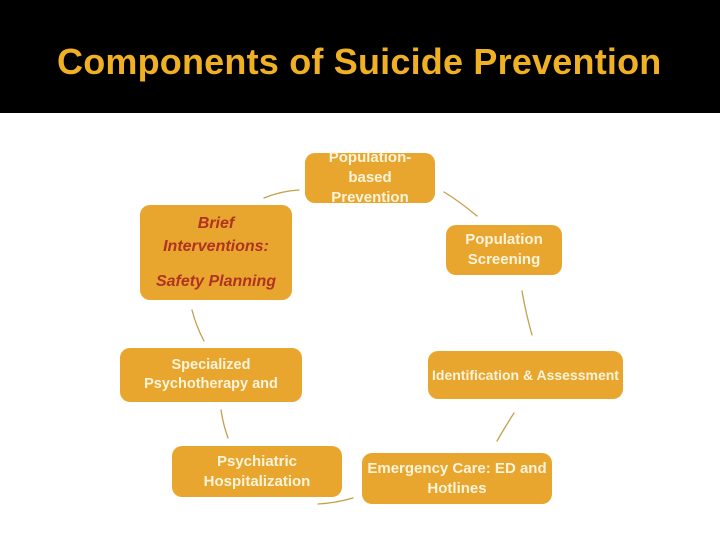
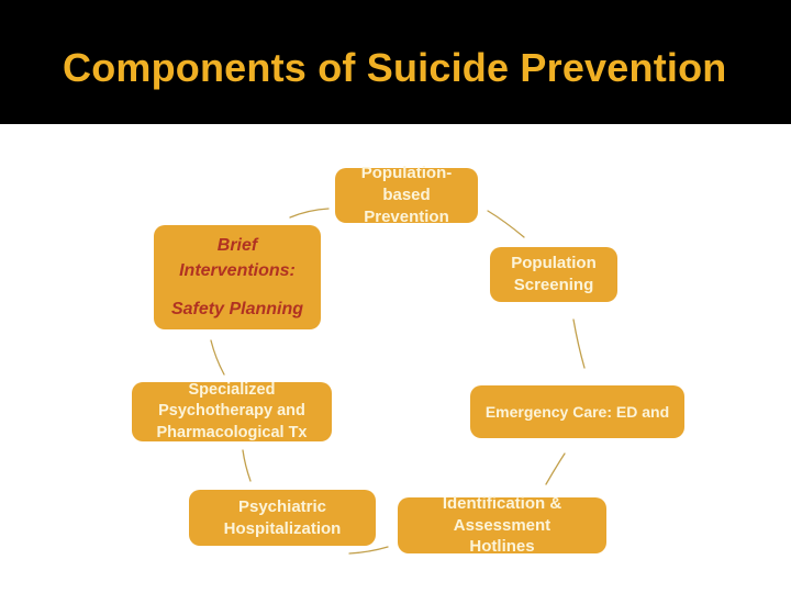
  Components of Suicide Prevention
  Population-based
  Prevention
  Brief
  Interventions:
  Safety Planning
  Population
  Screening
  Specialized
  Psychotherapy and
+ Pharmacological Tx
- Identification & Assessment
+ Emergency Care: ED and
  Psychiatric
  Hospitalization
- Emergency Care: ED and
+ Identification & Assessment
  Hotlines
